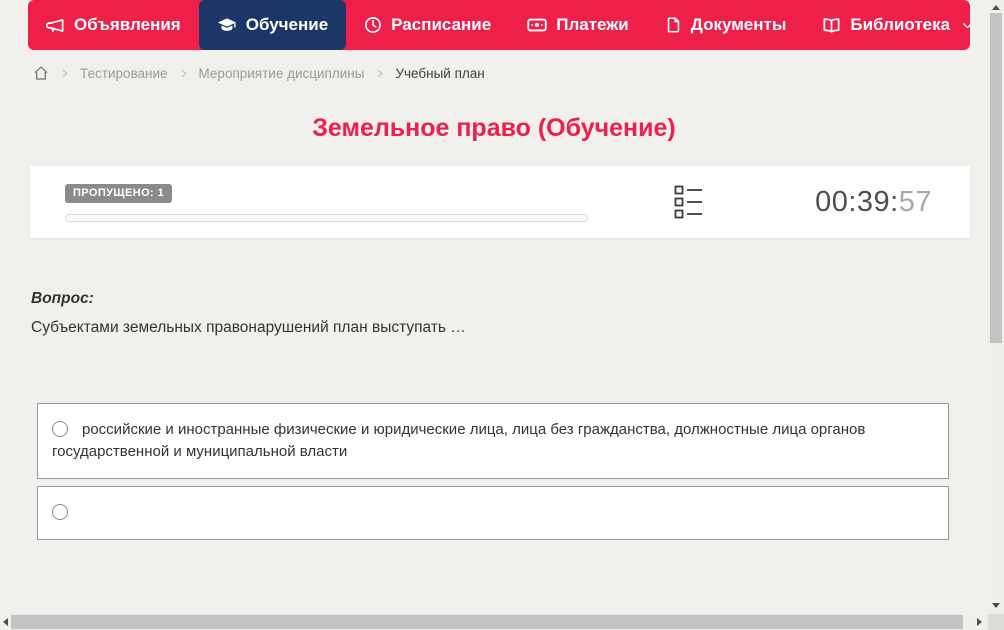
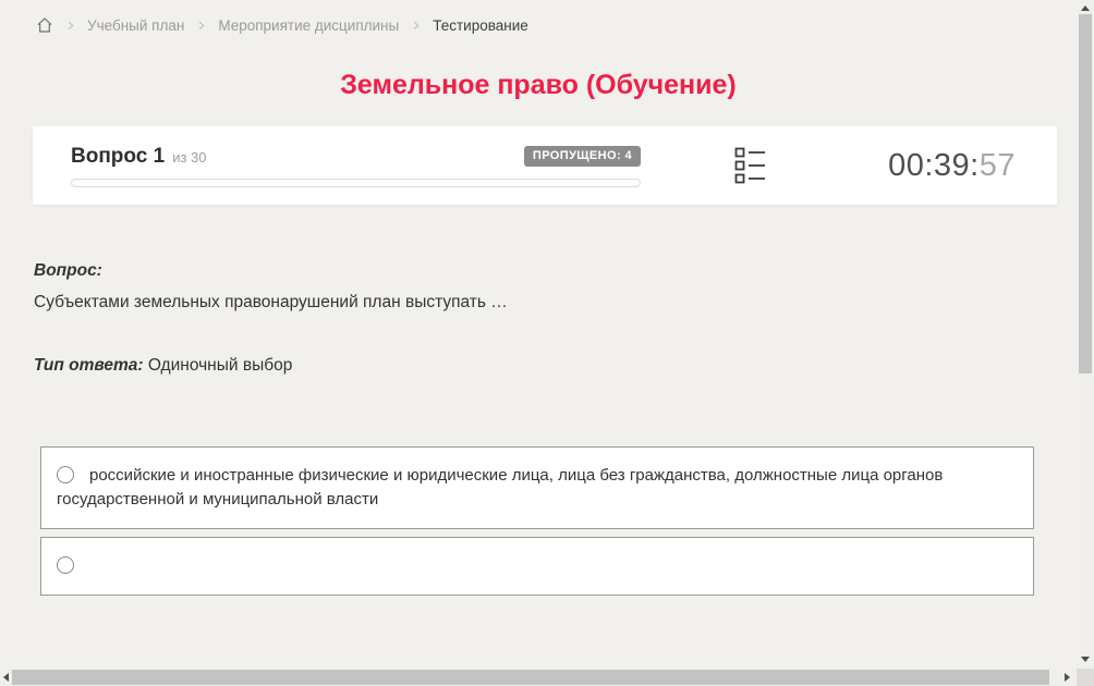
- Объявления
- Обучение
- Расписание
- Платежи
- Документы
- Библиотека
- Тестирование
+ Учебный план
  Мероприятие дисциплины
- Учебный план
+ Тестирование
  Земельное право (Обучение)
+ Вопрос 1 из 30
- ПРОПУЩЕНО: 1
+ ПРОПУЩЕНО: 4
  00:39:57
  Вопрос:
  Субъектами земельных правонарушений план выступать …
+ Тип ответа: Одиночный выбор
  российские и иностранные физические и юридические лица, лица без гражданства, должностные лица органов государственной и муниципальной власти
